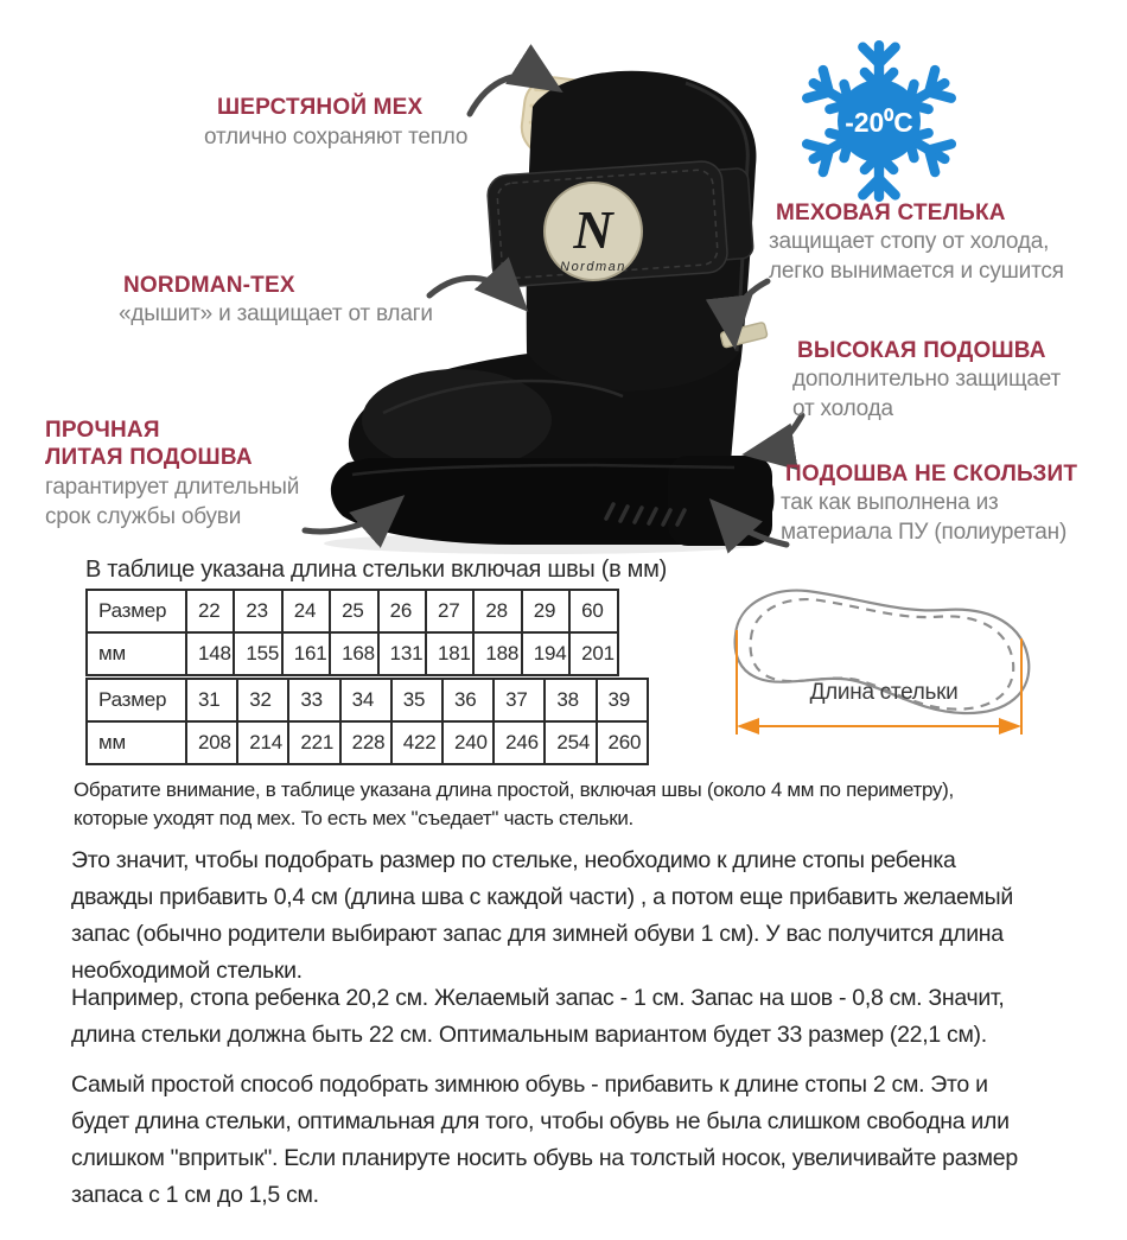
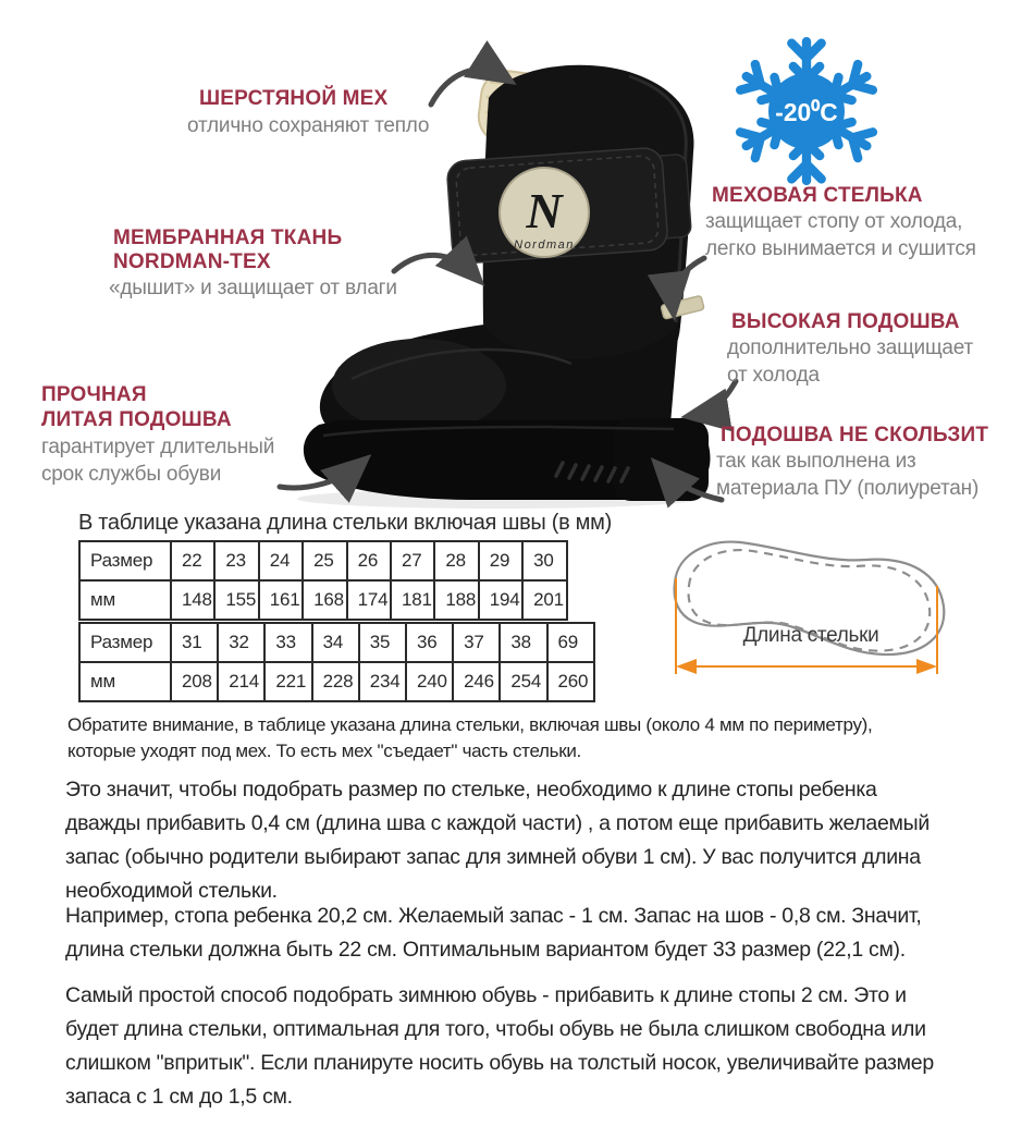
  N
  Nordman
  -20⁰C
  ШЕРСТЯНОЙ МЕХ
  отлично сохраняют тепло
+ МЕМБРАННАЯ ТКАНЬ
  NORDMAN-TEX
  «дышит» и защищает от влаги
  ПРОЧНАЯ
  ЛИТАЯ ПОДОШВА
  гарантирует длительный
  срок службы обуви
  МЕХОВАЯ СТЕЛЬКА
  защищает стопу от холода,
  легко вынимается и сушится
  ВЫСОКАЯ ПОДОШВА
  дополнительно защищает
  от холода
  ПОДОШВА НЕ СКОЛЬЗИТ
  так как выполнена из
  материала ПУ (полиуретан)
  В таблице указана длина стельки включая швы (в мм)
- Размер	22	23	24	25	26	27	28	29	60
+ Размер	22	23	24	25	26	27	28	29	30
- мм	148	155	161	168	131	181	188	194	201
+ мм	148	155	161	168	174	181	188	194	201
- Размер	31	32	33	34	35	36	37	38	39
+ Размер	31	32	33	34	35	36	37	38	69
- мм	208	214	221	228	422	240	246	254	260
+ мм	208	214	221	228	234	240	246	254	260
  Длина стельки
- Обратите внимание, в таблице указана длина простой, включая швы (около 4 мм по периметру),
+ Обратите внимание, в таблице указана длина стельки, включая швы (около 4 мм по периметру),
  которые уходят под мех. То есть мех "съедает" часть стельки.
  Это значит, чтобы подобрать размер по стельке, необходимо к длине стопы ребенка
  дважды прибавить 0,4 см (длина шва с каждой части) , а потом еще прибавить желаемый
  запас (обычно родители выбирают запас для зимней обуви 1 см). У вас получится длина
  необходимой стельки.
  Например, стопа ребенка 20,2 см. Желаемый запас - 1 см. Запас на шов - 0,8 см. Значит,
  длина стельки должна быть 22 см. Оптимальным вариантом будет 33 размер (22,1 см).
  Самый простой способ подобрать зимнюю обувь - прибавить к длине стопы 2 см. Это и
  будет длина стельки, оптимальная для того, чтобы обувь не была слишком свободна или
  слишком "впритык". Если планируте носить обувь на толстый носок, увеличивайте размер
  запаса с 1 см до 1,5 см.
